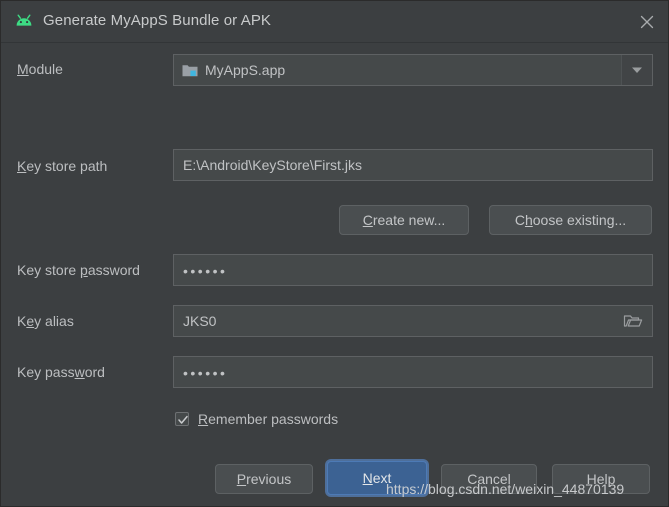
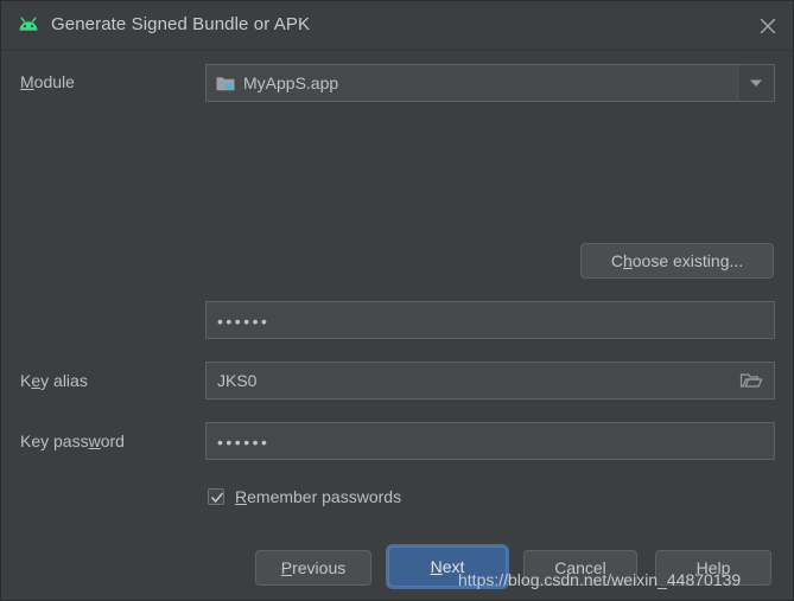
- Generate MyAppS Bundle or APK
+ Generate Signed Bundle or APK
  Module
  MyAppS.app
- Key store path
- E:\Android\KeyStore\First.jks
- Create new...
  Choose existing...
- Key store password
  ••••••
  Key alias
  JKS0
  Key password
  ••••••
  Remember passwords
  Previous
  Next
  Cancel
  Help
  https://blog.csdn.net/weixin_44870139
